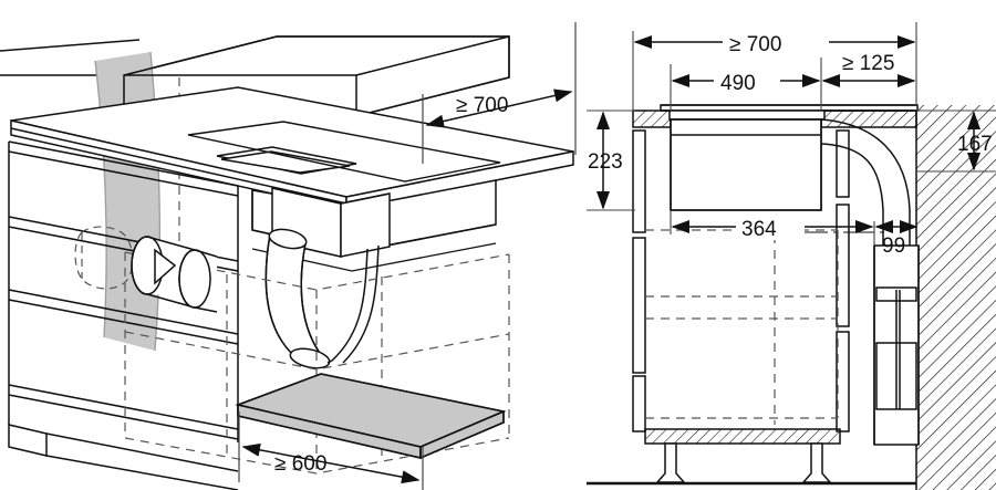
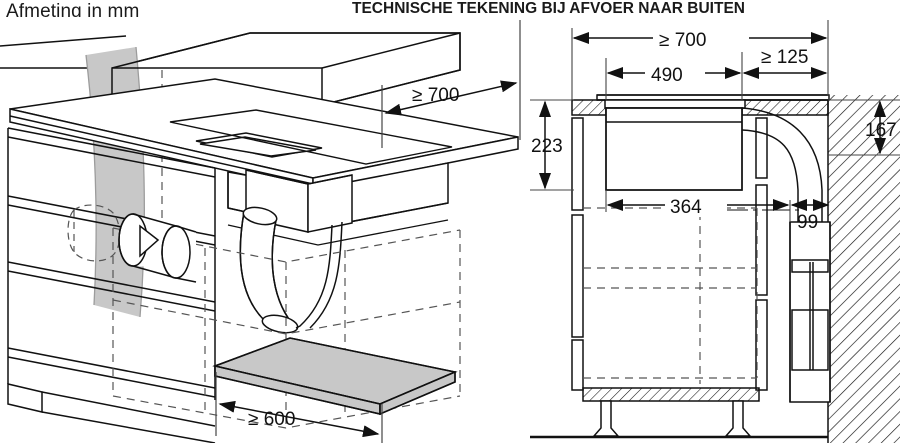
+ Afmeting in mm
+ TECHNISCHE TEKENING BIJ AFVOER NAAR BUITEN
  ≥ 700
  ≥ 600
  ≥ 700
  490
  ≥ 125
  223
  167
  364
  99
